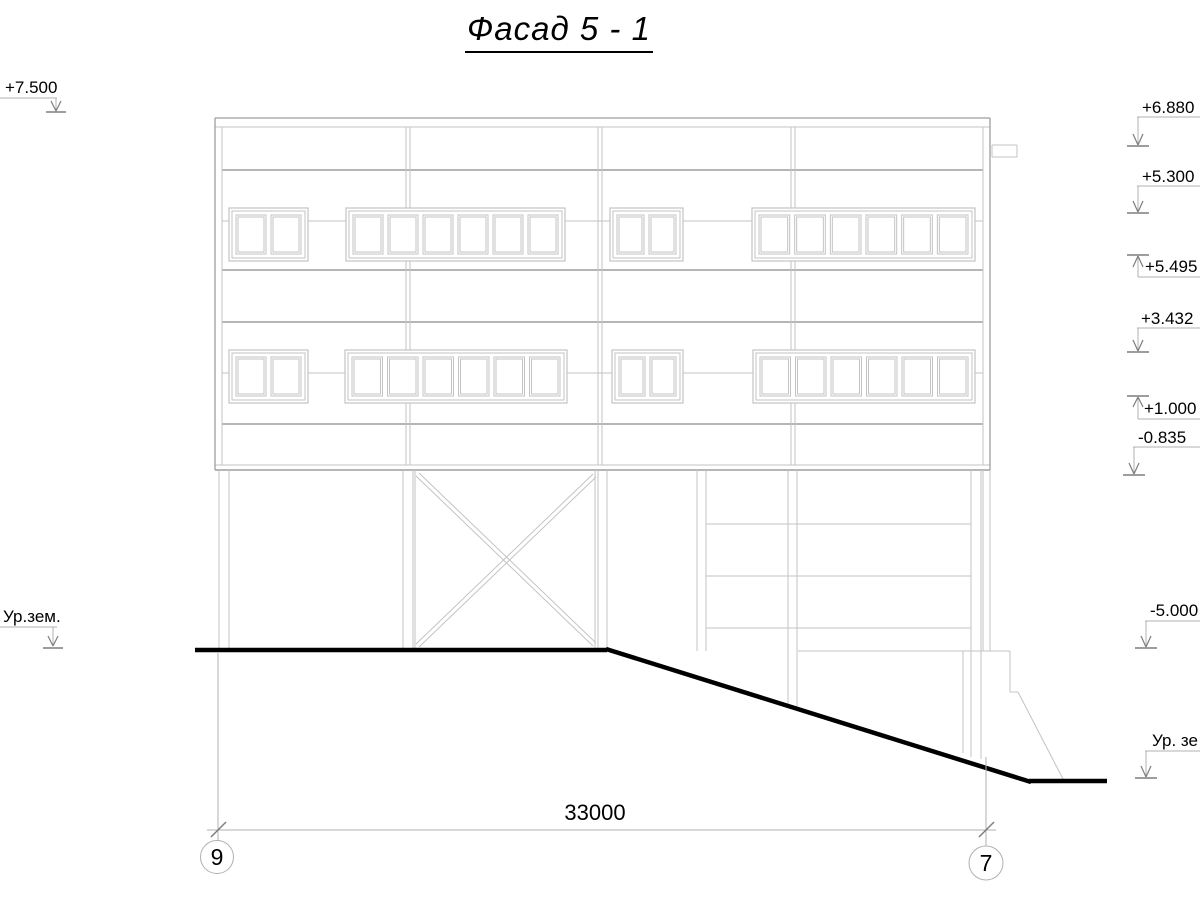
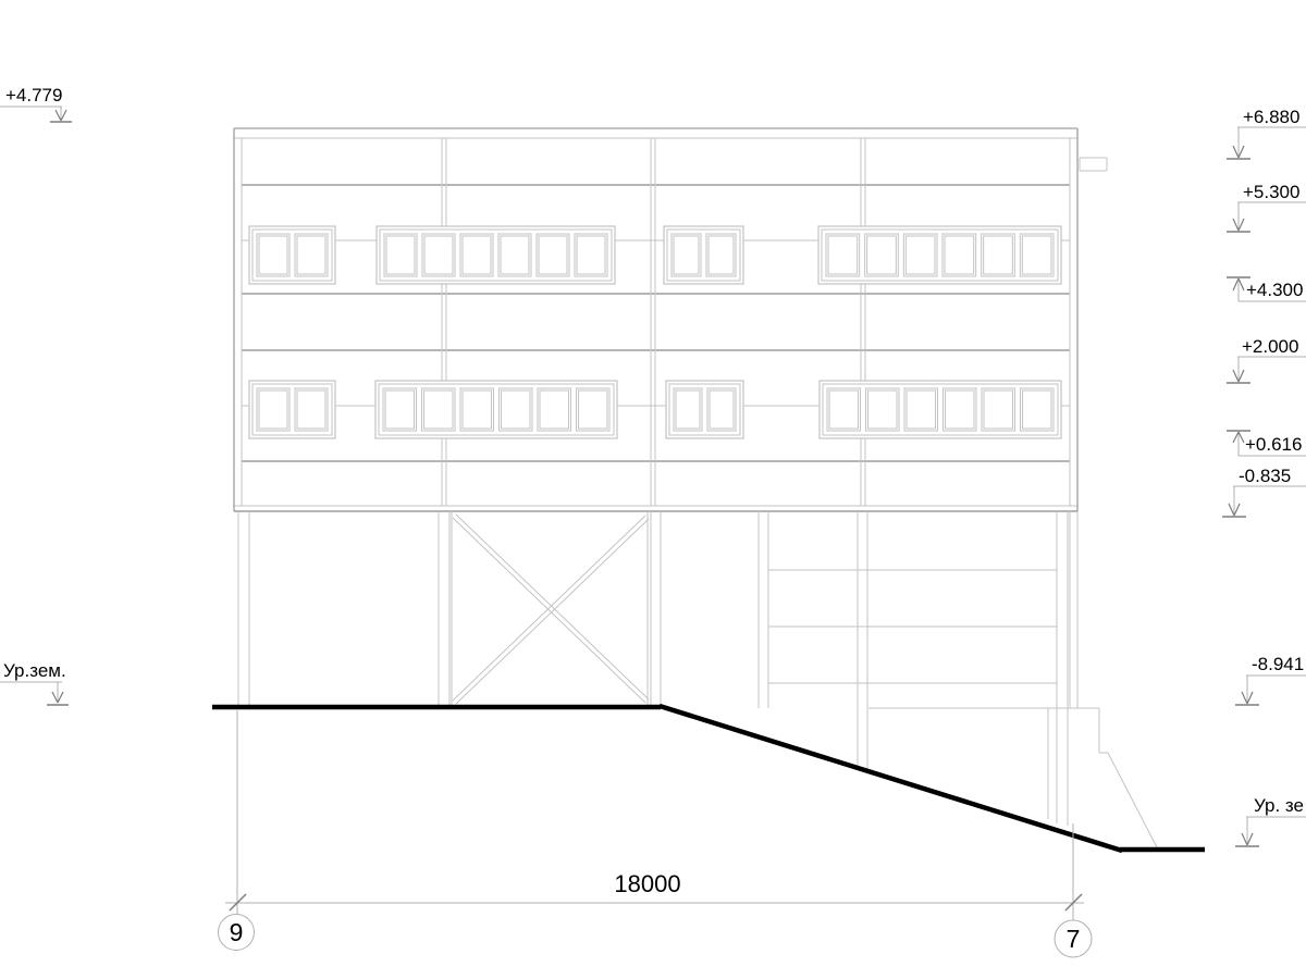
- Фасад 5 - 1
- +7.500
+ +4.779
  Ур.зем.
  +6.880
  +5.300
- +5.495
+ +4.300
- +3.432
+ +2.000
- +1.000
+ +0.616
  -0.835
- -5.000
+ -8.941
  Ур. зе
- 33000
+ 18000
  9
  7
